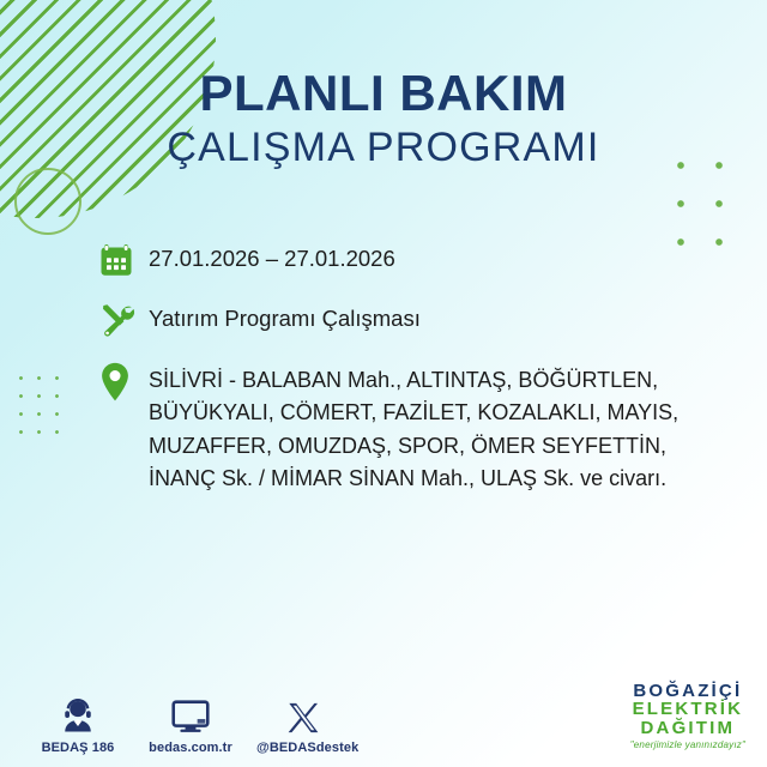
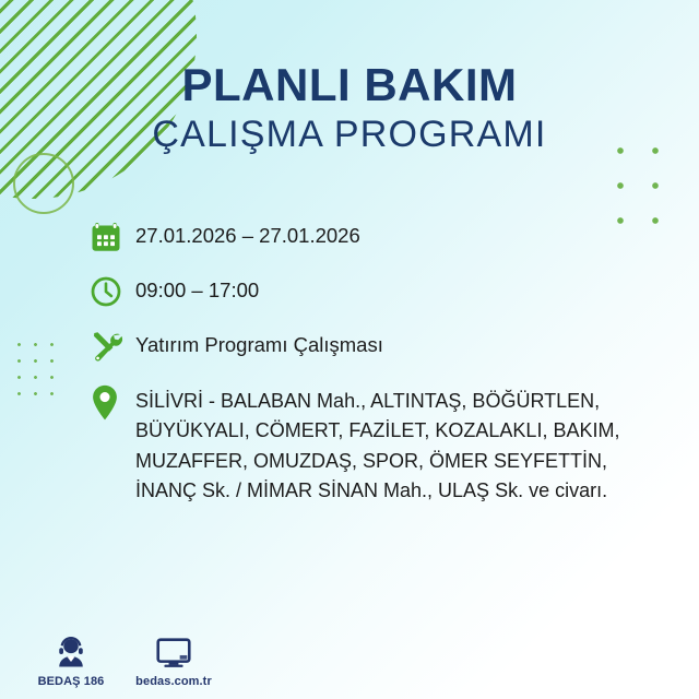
  PLANLI BAKIM
  ÇALIŞMA PROGRAMI
  27.01.2026 – 27.01.2026
+ 09:00 – 17:00
  Yatırım Programı Çalışması
  SİLİVRİ - BALABAN Mah., ALTINTAŞ, BÖĞÜRTLEN,
- BÜYÜKYALI, CÖMERT, FAZİLET, KOZALAKLI, MAYIS,
+ BÜYÜKYALI, CÖMERT, FAZİLET, KOZALAKLI, BAKIM,
  MUZAFFER, OMUZDAŞ, SPOR, ÖMER SEYFETTİN,
  İNANÇ Sk. / MİMAR SİNAN Mah., ULAŞ Sk. ve civarı.
  BEDAŞ 186
  bedas.com.tr
- @BEDASdestek
- BOĞAZİÇİ
- ELEKTRİK
- DAĞITIM
- "enerjimizle yanınızdayız"
